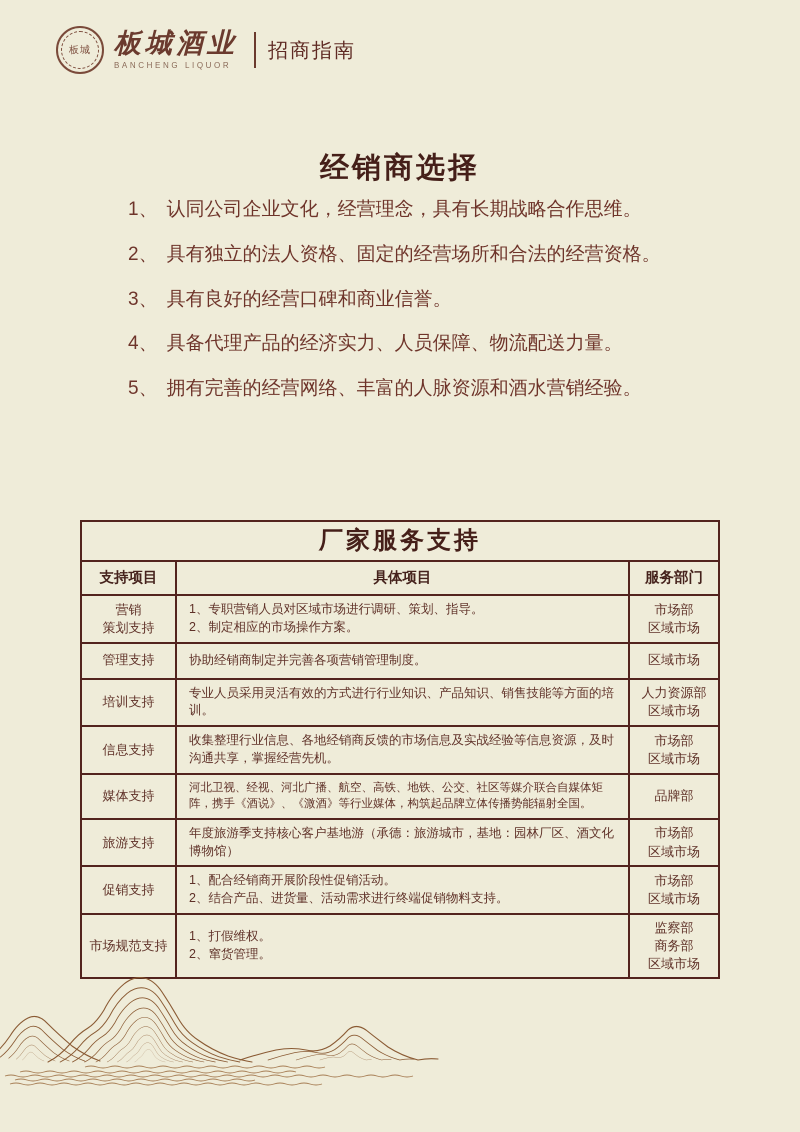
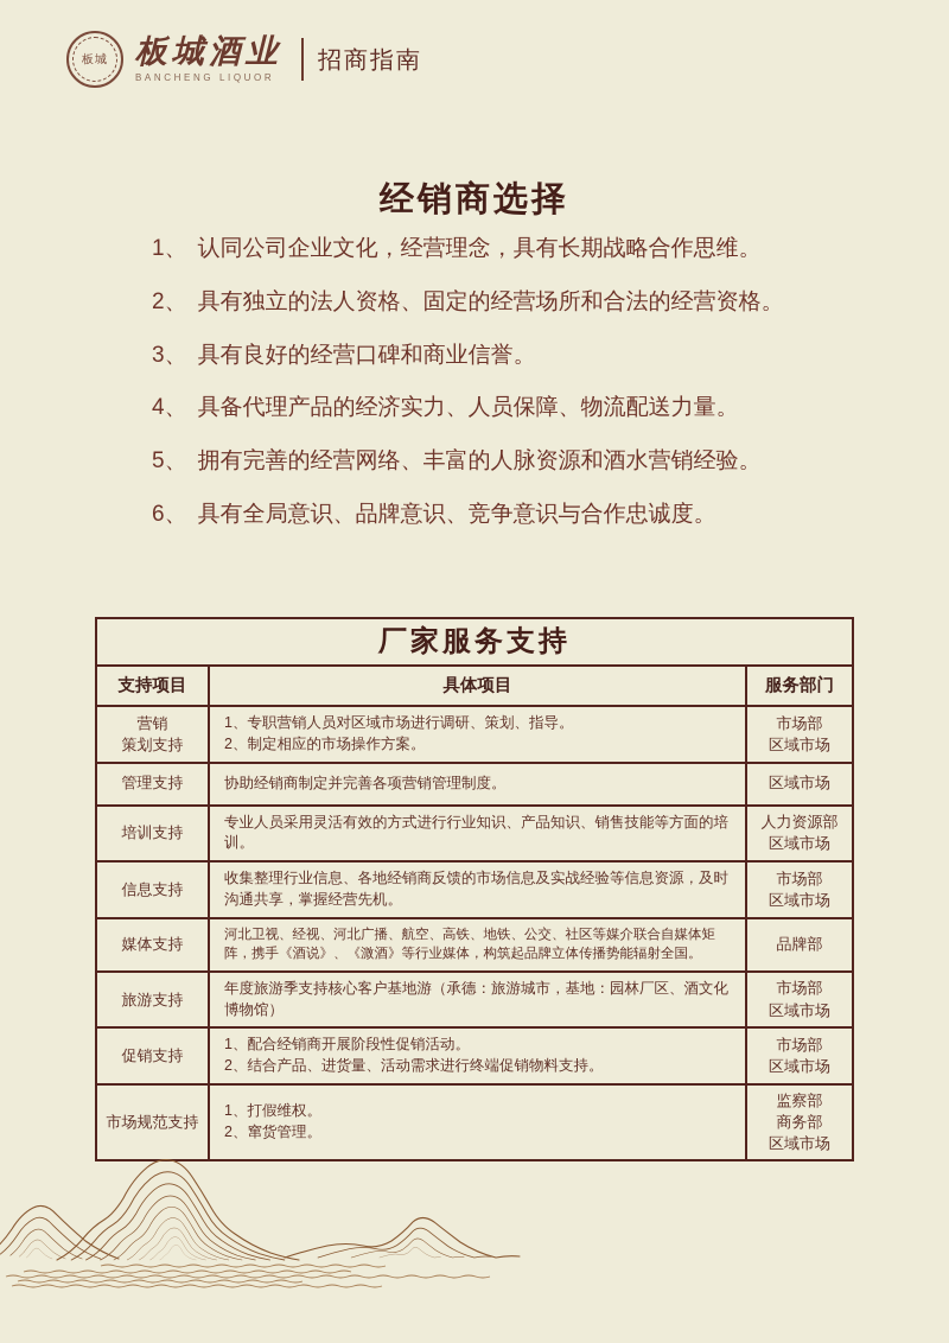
  板城
  板城酒业
  BANCHENG LIQUOR
  招商指南
  经销商选择
  1、
  认同公司企业文化，经营理念，具有长期战略合作思维。
  2、
  具有独立的法人资格、固定的经营场所和合法的经营资格。
  3、
  具有良好的经营口碑和商业信誉。
  4、
  具备代理产品的经济实力、人员保障、物流配送力量。
  5、
  拥有完善的经营网络、丰富的人脉资源和酒水营销经验。
+ 6、
+ 具有全局意识、品牌意识、竞争意识与合作忠诚度。
  厂家服务支持
  支持项目
  具体项目
  服务部门
  营销
  策划支持
  1、专职营销人员对区域市场进行调研、策划、指导。
  2、制定相应的市场操作方案。
  市场部
  区域市场
  管理支持
  协助经销商制定并完善各项营销管理制度。
  区域市场
  培训支持
  专业人员采用灵活有效的方式进行行业知识、产品知识、销售技能等方面的培训。
  人力资源部
  区域市场
  信息支持
  收集整理行业信息、各地经销商反馈的市场信息及实战经验等信息资源，及时沟通共享，掌握经营先机。
  市场部
  区域市场
  媒体支持
  河北卫视、经视、河北广播、航空、高铁、地铁、公交、社区等媒介联合自媒体矩阵，携手《酒说》、《溦酒》等行业媒体，构筑起品牌立体传播势能辐射全国。
  品牌部
  旅游支持
  年度旅游季支持核心客户基地游（承德：旅游城市，基地：园林厂区、酒文化博物馆）
  市场部
  区域市场
  促销支持
  1、配合经销商开展阶段性促销活动。
  2、结合产品、进货量、活动需求进行终端促销物料支持。
  市场部
  区域市场
  市场规范支持
  1、打假维权。
  2、窜货管理。
  监察部
  商务部
  区域市场
